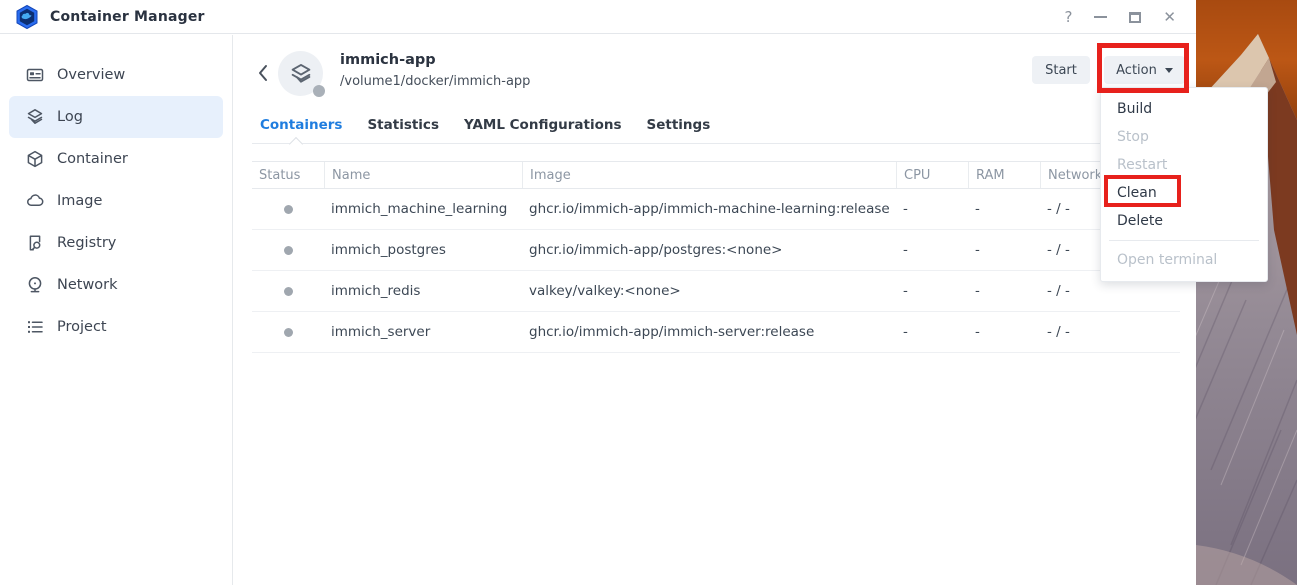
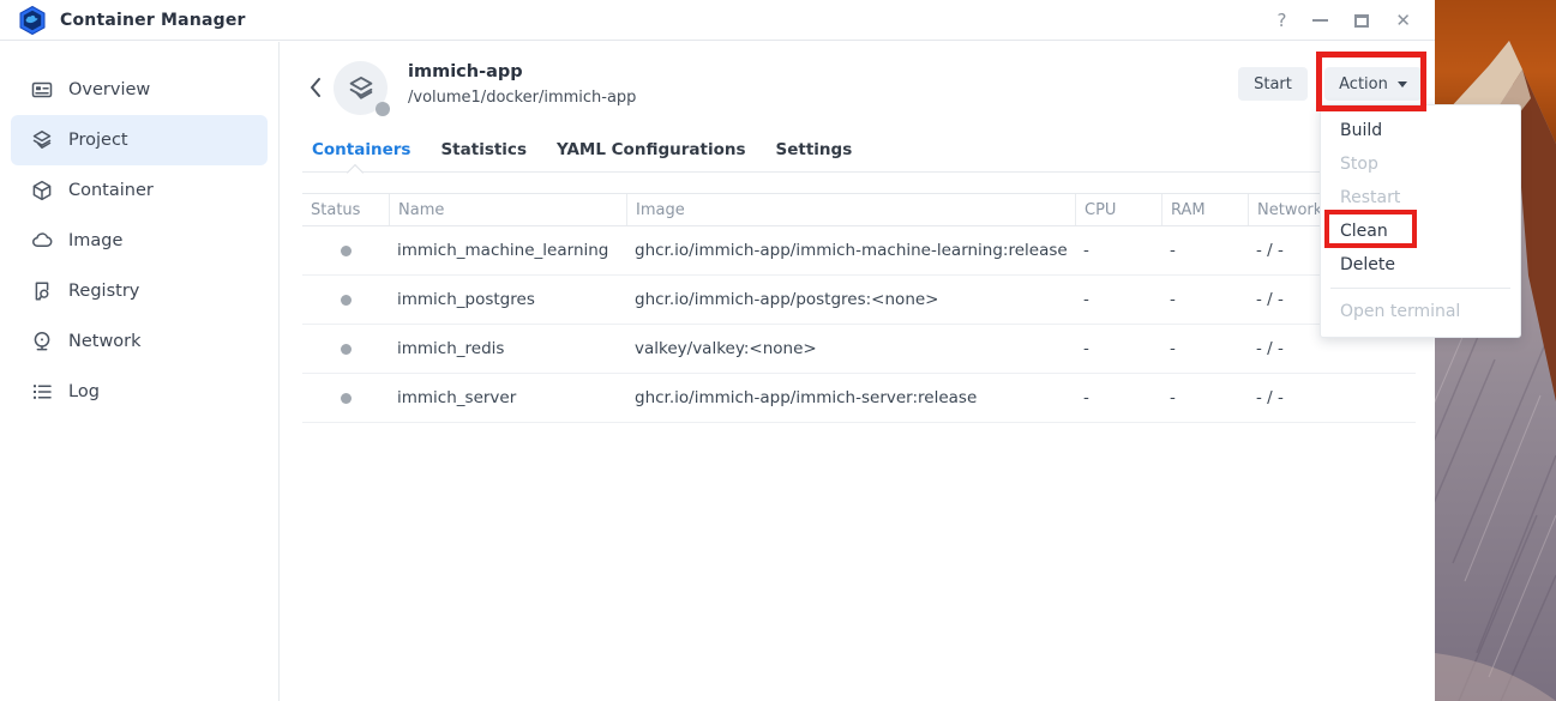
  Container Manager
  ?
  ✕
  Overview
- Log
+ Project
  Container
  Image
  Registry
  Network
- Project
+ Log
  immich-app
  /volume1/docker/immich-app
  Start
  Action
  Containers
  Statistics
  YAML Configurations
  Settings
  Status
  Name
  Image
  CPU
  RAM
  Network
  immich_machine_learning
  ghcr.io/immich-app/immich-machine-learning:release
  -
  -
  - / -
  immich_postgres
  ghcr.io/immich-app/postgres:<none>
  -
  -
  - / -
  immich_redis
  valkey/valkey:<none>
  -
  -
  - / -
  immich_server
  ghcr.io/immich-app/immich-server:release
  -
  -
  - / -
  Build
  Stop
  Restart
  Clean
  Delete
  Open terminal
